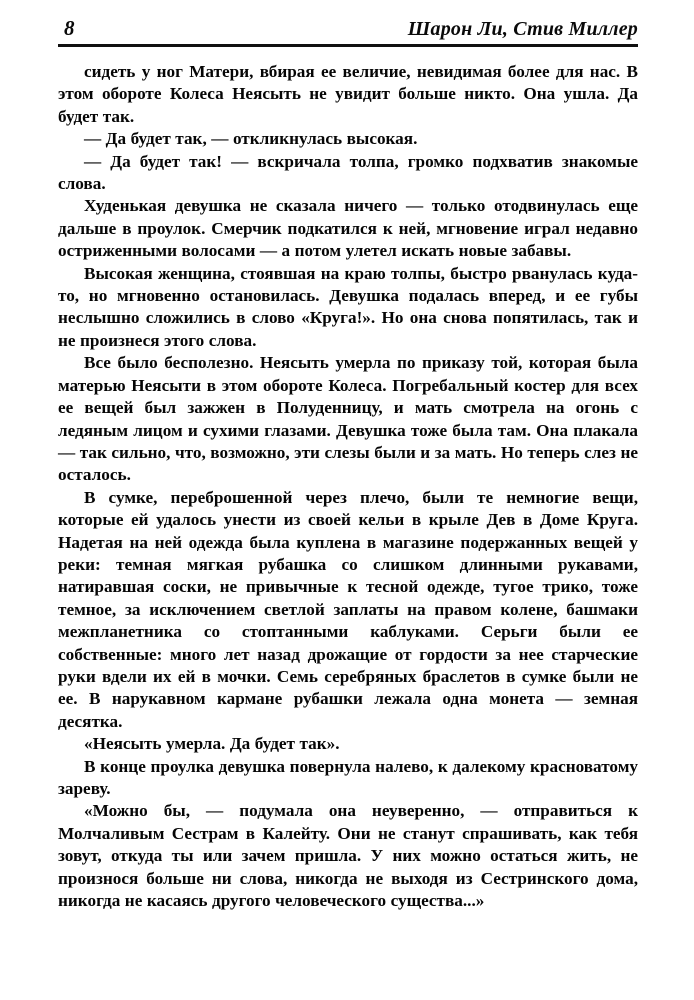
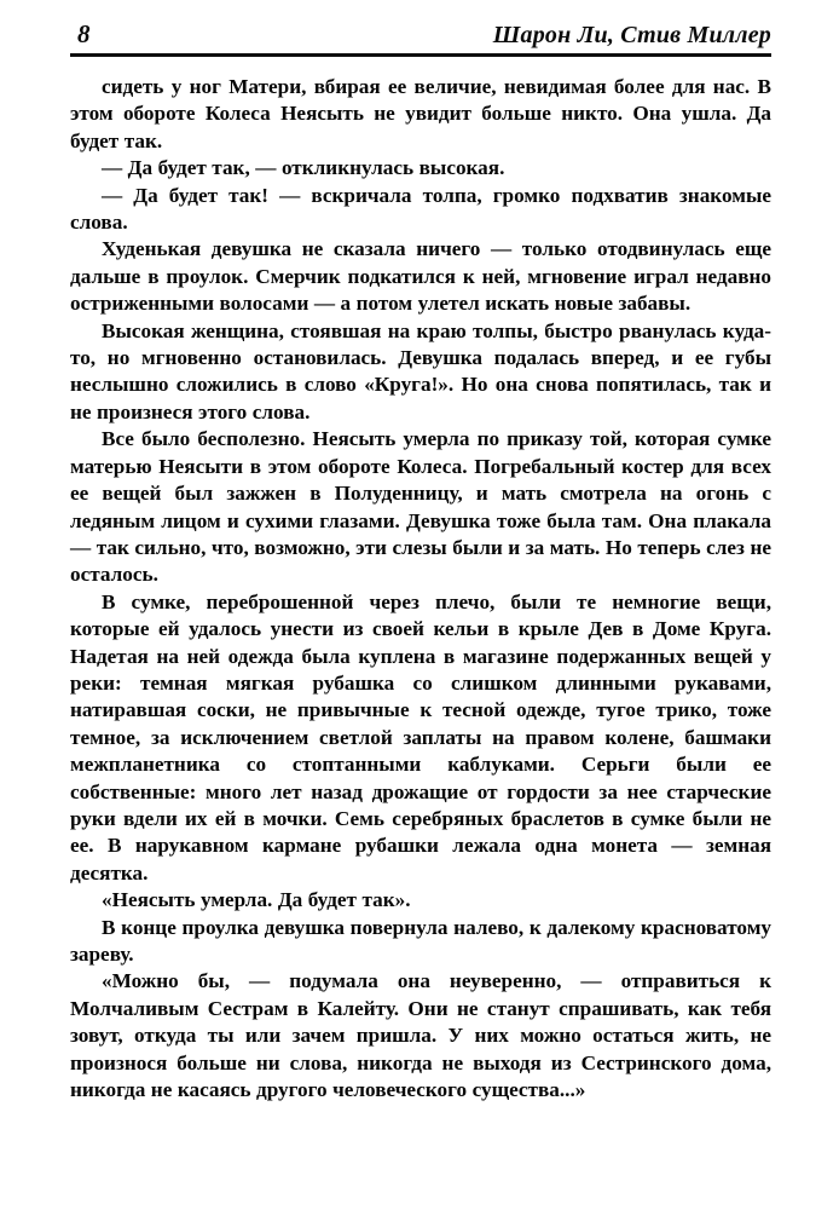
  8
  Шарон Ли, Стив Миллер
  сидеть у ног Матери, вбирая ее величие, невидимая более для нас. В этом обороте Колеса Неясыть не увидит больше никто. Она ушла. Да будет так.
  — Да будет так, — откликнулась высокая.
  — Да будет так! — вскричала толпа, громко подхватив знакомые слова.
  Худенькая девушка не сказала ничего — только отодвинулась еще дальше в проулок. Смерчик подкатился к ней, мгновение играл недавно остриженными волосами — а потом улетел искать новые забавы.
  Высокая женщина, стоявшая на краю толпы, быстро рванулась куда-то, но мгновенно остановилась. Девушка подалась вперед, и ее губы неслышно сложились в слово «Круга!». Но она снова попятилась, так и не произнеся этого слова.
- Все было бесполезно. Неясыть умерла по приказу той, которая была матерью Неясыти в этом обороте Колеса. Погребальный костер для всех ее вещей был зажжен в Полуденницу, и мать смотрела на огонь с ледяным лицом и сухими глазами. Девушка тоже была там. Она плакала — так сильно, что, возможно, эти слезы были и за мать. Но теперь слез не осталось.
+ Все было бесполезно. Неясыть умерла по приказу той, которая сумке матерью Неясыти в этом обороте Колеса. Погребальный костер для всех ее вещей был зажжен в Полуденницу, и мать смотрела на огонь с ледяным лицом и сухими глазами. Девушка тоже была там. Она плакала — так сильно, что, возможно, эти слезы были и за мать. Но теперь слез не осталось.
  В сумке, переброшенной через плечо, были те немногие вещи, которые ей удалось унести из своей кельи в крыле Дев в Доме Круга. Надетая на ней одежда была куплена в магазине подержанных вещей у реки: темная мягкая рубашка со слишком длинными рукавами, натиравшая соски, не привычные к тесной одежде, тугое трико, тоже темное, за исключением светлой заплаты на правом колене, башмаки межпланетника со стоптанными каблуками. Серьги были ее собственные: много лет назад дрожащие от гордости за нее старческие руки вдели их ей в мочки. Семь серебряных браслетов в сумке были не ее. В нарукавном кармане рубашки лежала одна монета — земная десятка.
  «Неясыть умерла. Да будет так».
  В конце проулка девушка повернула налево, к далекому красноватому зареву.
  «Можно бы, — подумала она неуверенно, — отправиться к Молчаливым Сестрам в Калейту. Они не станут спрашивать, как тебя зовут, откуда ты или зачем пришла. У них можно остаться жить, не произнося больше ни слова, никогда не выходя из Сестринского дома, никогда не касаясь другого человеческого существа...»
